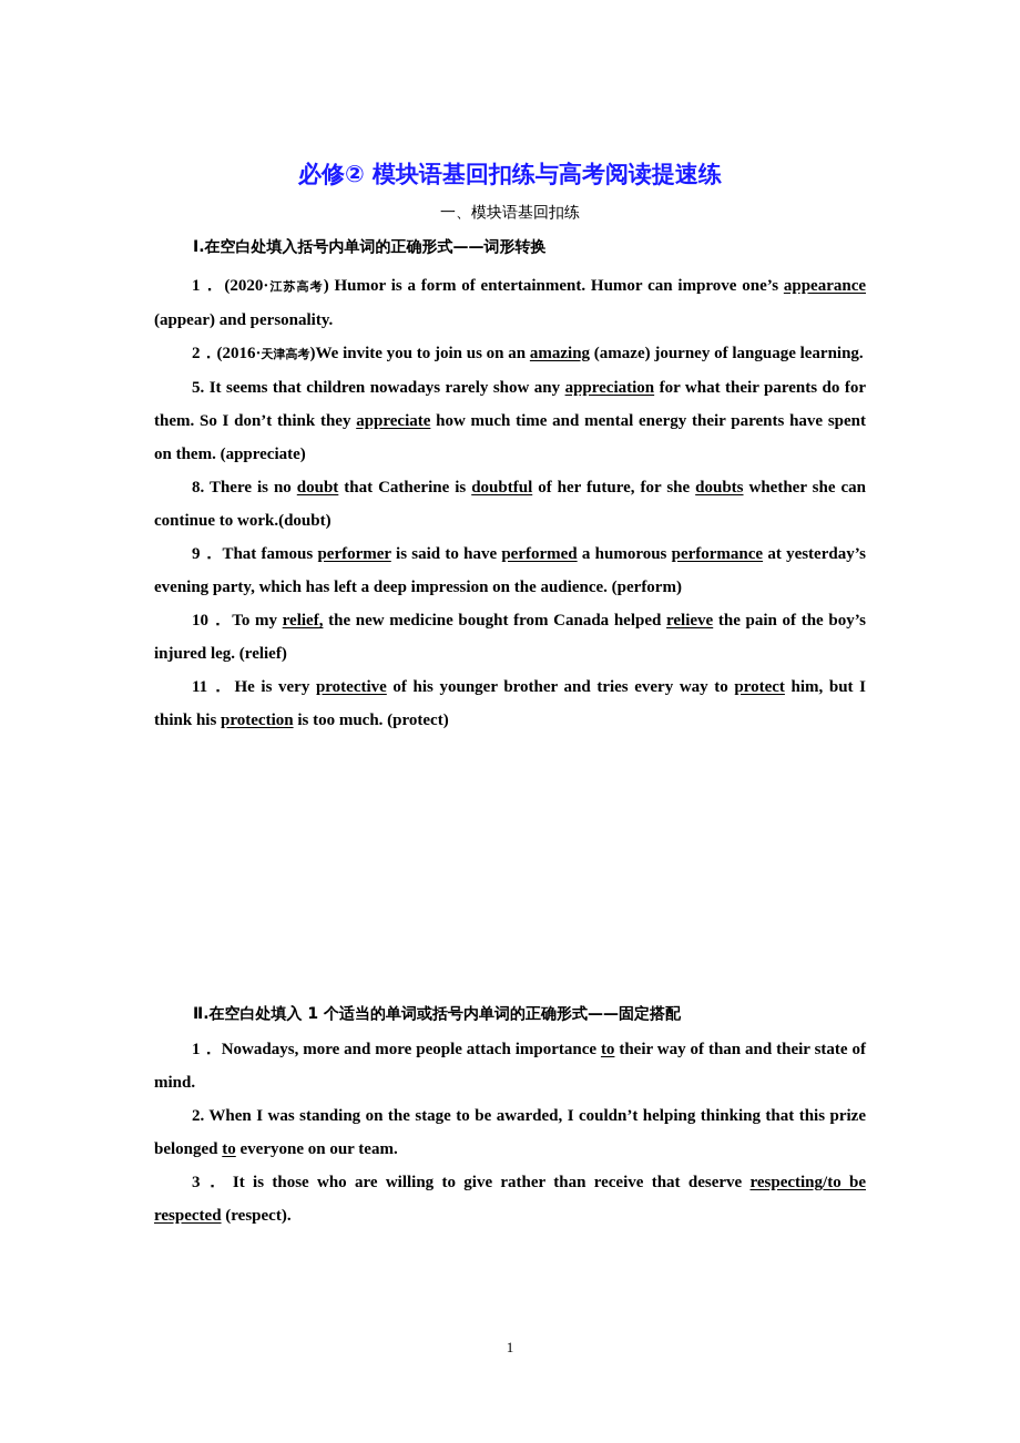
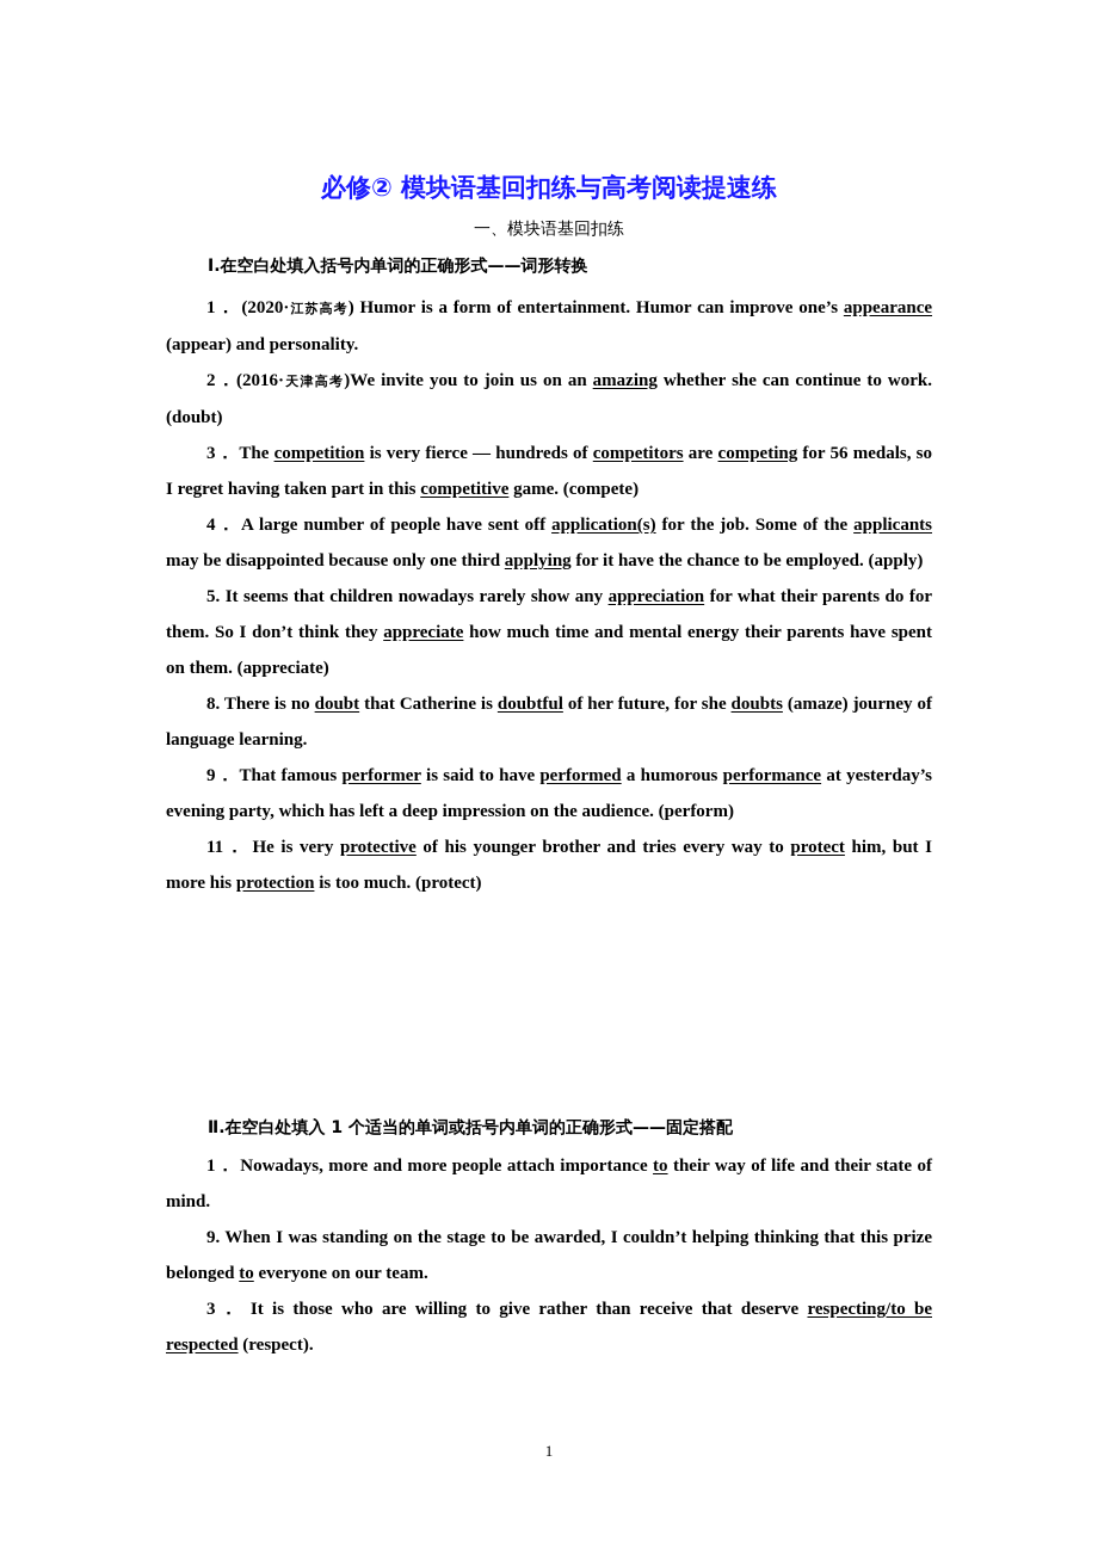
  必修② 模块语基回扣练与高考阅读提速练
  一、模块语基回扣练
  Ⅰ.在空白处填入括号内单词的正确形式——词形转换
  1． (2020·江苏高考) Humor is a form of entertainment. Humor can improve one’s appearance (appear) and personality.
- 2．(2016·天津高考)We invite you to join us on an amazing (amaze) journey of language learning.
+ 2．(2016·天津高考)We invite you to join us on an amazing whether she can continue to work.(doubt)
+ 3． The competition is very fierce — hundreds of competitors are competing for 56 medals, so I regret having taken part in this competitive game. (compete)
+ 4． A large number of people have sent off application(s) for the job. Some of the applicants may be disappointed because only one third applying for it have the chance to be employed. (apply)
  5. It seems that children nowadays rarely show any appreciation for what their parents do for them. So I don’t think they appreciate how much time and mental energy their parents have spent on them. (appreciate)
- 8. There is no doubt that Catherine is doubtful of her future, for she doubts whether she can continue to work.(doubt)
+ 8. There is no doubt that Catherine is doubtful of her future, for she doubts (amaze) journey of language learning.
  9． That famous performer is said to have performed a humorous performance at yesterday’s evening party, which has left a deep impression on the audience. (perform)
- 10． To my relief, the new medicine bought from Canada helped relieve the pain of the boy’s injured leg. (relief)
- 11． He is very protective of his younger brother and tries every way to protect him, but I think his protection is too much. (protect)
+ 11． He is very protective of his younger brother and tries every way to protect him, but I more his protection is too much. (protect)
  Ⅱ.在空白处填入 1 个适当的单词或括号内单词的正确形式——固定搭配
- 1． Nowadays, more and more people attach importance to their way of than and their state of mind.
+ 1． Nowadays, more and more people attach importance to their way of life and their state of mind.
- 2. When I was standing on the stage to be awarded, I couldn’t helping thinking that this prize belonged to everyone on our team.
+ 9. When I was standing on the stage to be awarded, I couldn’t helping thinking that this prize belonged to everyone on our team.
  3． It is those who are willing to give rather than receive that deserve respecting/to be respected (respect).
  1
